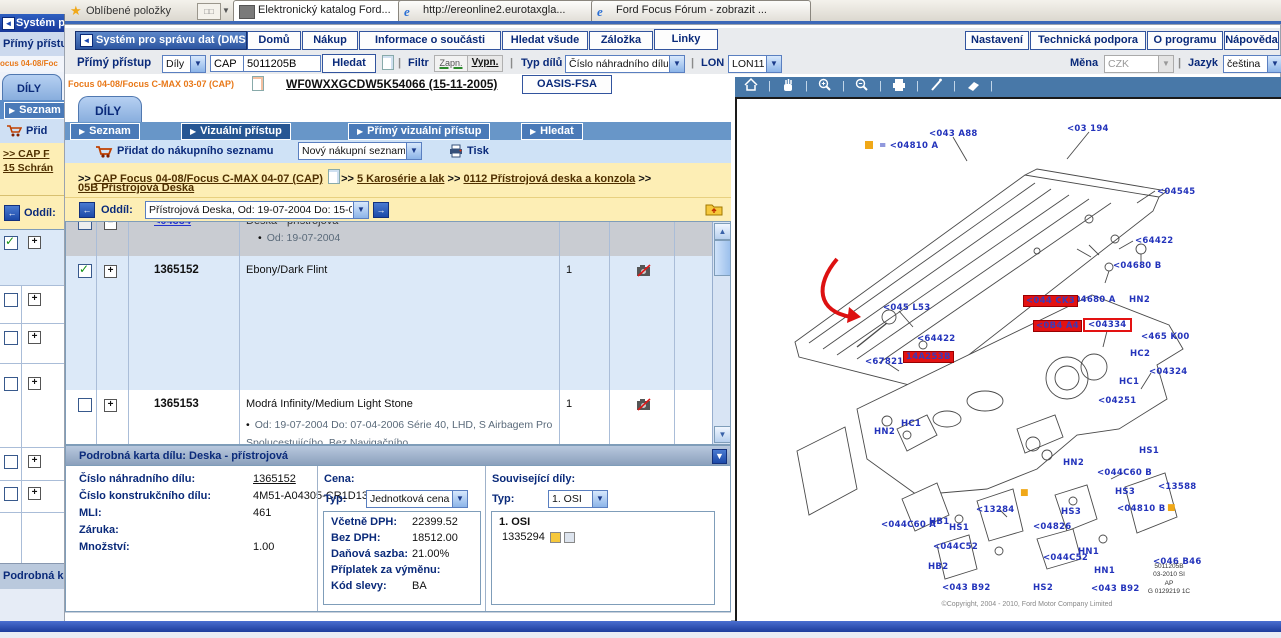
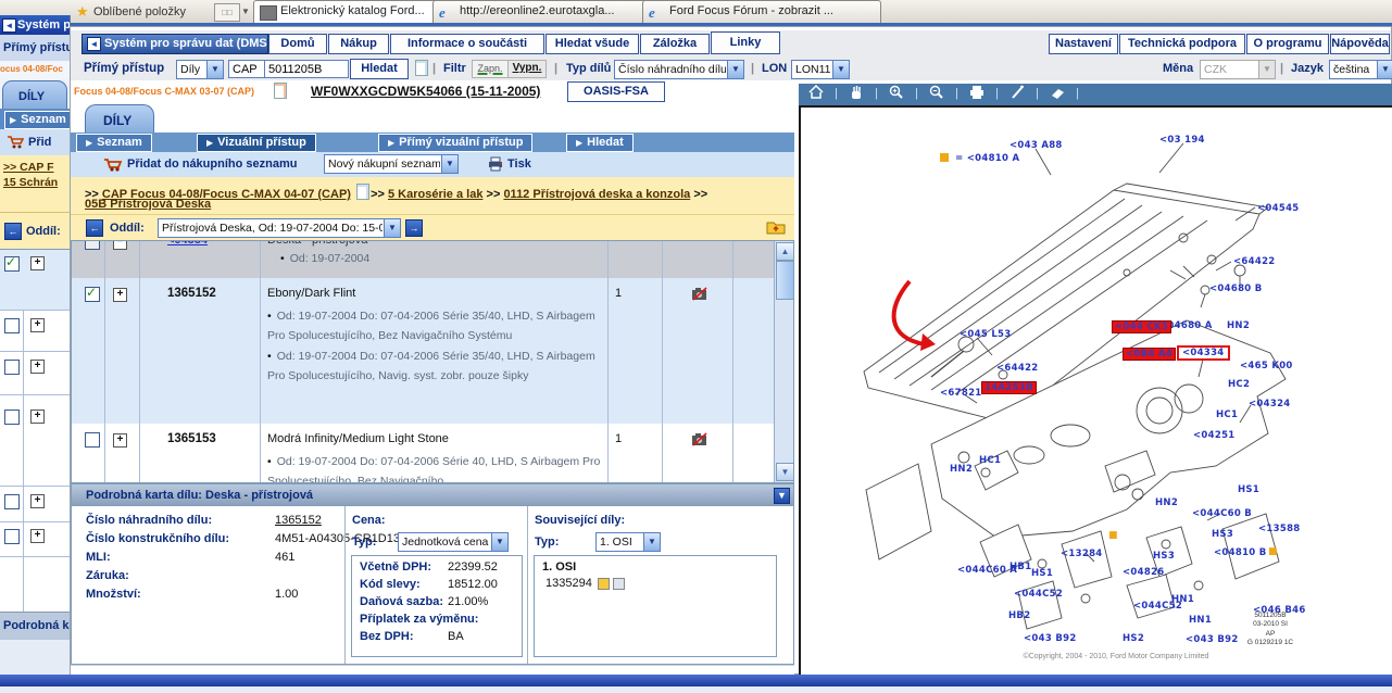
  ★
  Oblíbené položky
  □□
  ▼
  Elektronický katalog Ford...
  e
  http://ereonline2.eurotaxgla...
  e
  Ford Focus Fórum - zobrazit ...
  ◄
  Systém p
  Přímý příst
  ocus 04-08/Foc
  DÍLY
  ▶ Seznam
  Přid
  >> CAP F
  15 Schrán
  ←
  Oddíl:
  ✓
  +
  +
  +
  +
  +
  +
  Podrobná k
  ◄
  Systém pro správu dat (DMS
  Domů
  Nákup
  Informace o součásti
  Hledat všude
  Záložka
  Linky
  Nastavení
  Technická podpora
  O programu
  Nápověda
  Přímý přístup
  Díly
  ▼
  CAP
  5011205B
  Hledat
  |
  Filtr
  Zapn.
  Vypn.
  |
  Typ dílů
  Číslo náhradního dílu
  ▼
  |
  LON
  LON11
  ▼
  Měna
  CZK
  ▼
  |
  Jazyk
  čeština
  ▼
  Focus 04-08/Focus C-MAX 03-07 (CAP)
  WF0WXXGCDW5K54066 (15-11-2005)
  OASIS-FSA
  DÍLY
  ▶ Seznam
  ▶ Vizuální přístup
  ▶ Přímý vizuální přístup
  ▶ Hledat
  Přidat do nákupního seznamu
  Nový nákupní seznam
  ▼
  Tisk
  >> CAP Focus 04-08/Focus C-MAX 04-07 (CAP) >> 5 Karosérie a lak >> 0112 Přístrojová deska a konzola >>
  05B Přístrojová Deska
  ←
  Oddíl:
  Přístrojová Deska, Od: 19-07-2004 Do: 15-0
  ▼
  →
  −
  • Od: 19-07-2004
  ✓
  +
  1365152
  Ebony/Dark Flint
+ • Od: 19-07-2004 Do: 07-04-2006 Série 35/40, LHD, S Airbagem Pro Spolucestujícího, Bez Navigačního Systému
+ • Od: 19-07-2004 Do: 07-04-2006 Série 35/40, LHD, S Airbagem Pro Spolucestujícího, Navig. syst. zobr. pouze šipky
  1
  +
  1365153
  Modrá Infinity/Medium Light Stone
  • Od: 19-07-2004 Do: 07-04-2006 Série 40, LHD, S Airbagem Pro Spolucestujícího, Bez Navigačního
  1
  ▲
  ▼
  Podrobná karta dílu: Deska - přístrojová
  ▼
  Číslo náhradního dílu:
  1365152
  Číslo konstrukčního dílu:
  4M51-A04305-CR1D13
  MLI:
  461
  Záruka:
  Množství:
  1.00
  Cena:
  Typ:
  Jednotková cena
  ▼
  Včetně DPH:
  22399.52
- Bez DPH:
+ Kód slevy:
  18512.00
  Daňová sazba:
  21.00%
  Příplatek za výměnu:
- Kód slevy:
+ Bez DPH:
  BA
  Související díly:
  Typ:
  1. OSI
  ▼
  1. OSI
  1335294
  | | | | | | |
  = <04810 A
  <043 A88
  <03 194
  <04545
  <64422
  <04680 B
  4680 A
  HN2
  <045 L53
  <044 CK3
  <0B4 A4
  <04334
  <465 K00
  <64422
  HC2
  <67821
  14A253B
  <04324
  HC1
  <04251
  HC1
  HN2
  HS1
  HN2
  <044C60 B
  <13588
  HS3
  ■
  <13284
  HS3
  <04810 B
  ■
  <044C60 A
  HB1
  HS1
  <04826
  <044C52
  HN1
  <046 B46
  HB2
  <044C52
  HN1
  <043 B92
  HS2
  <043 B92
